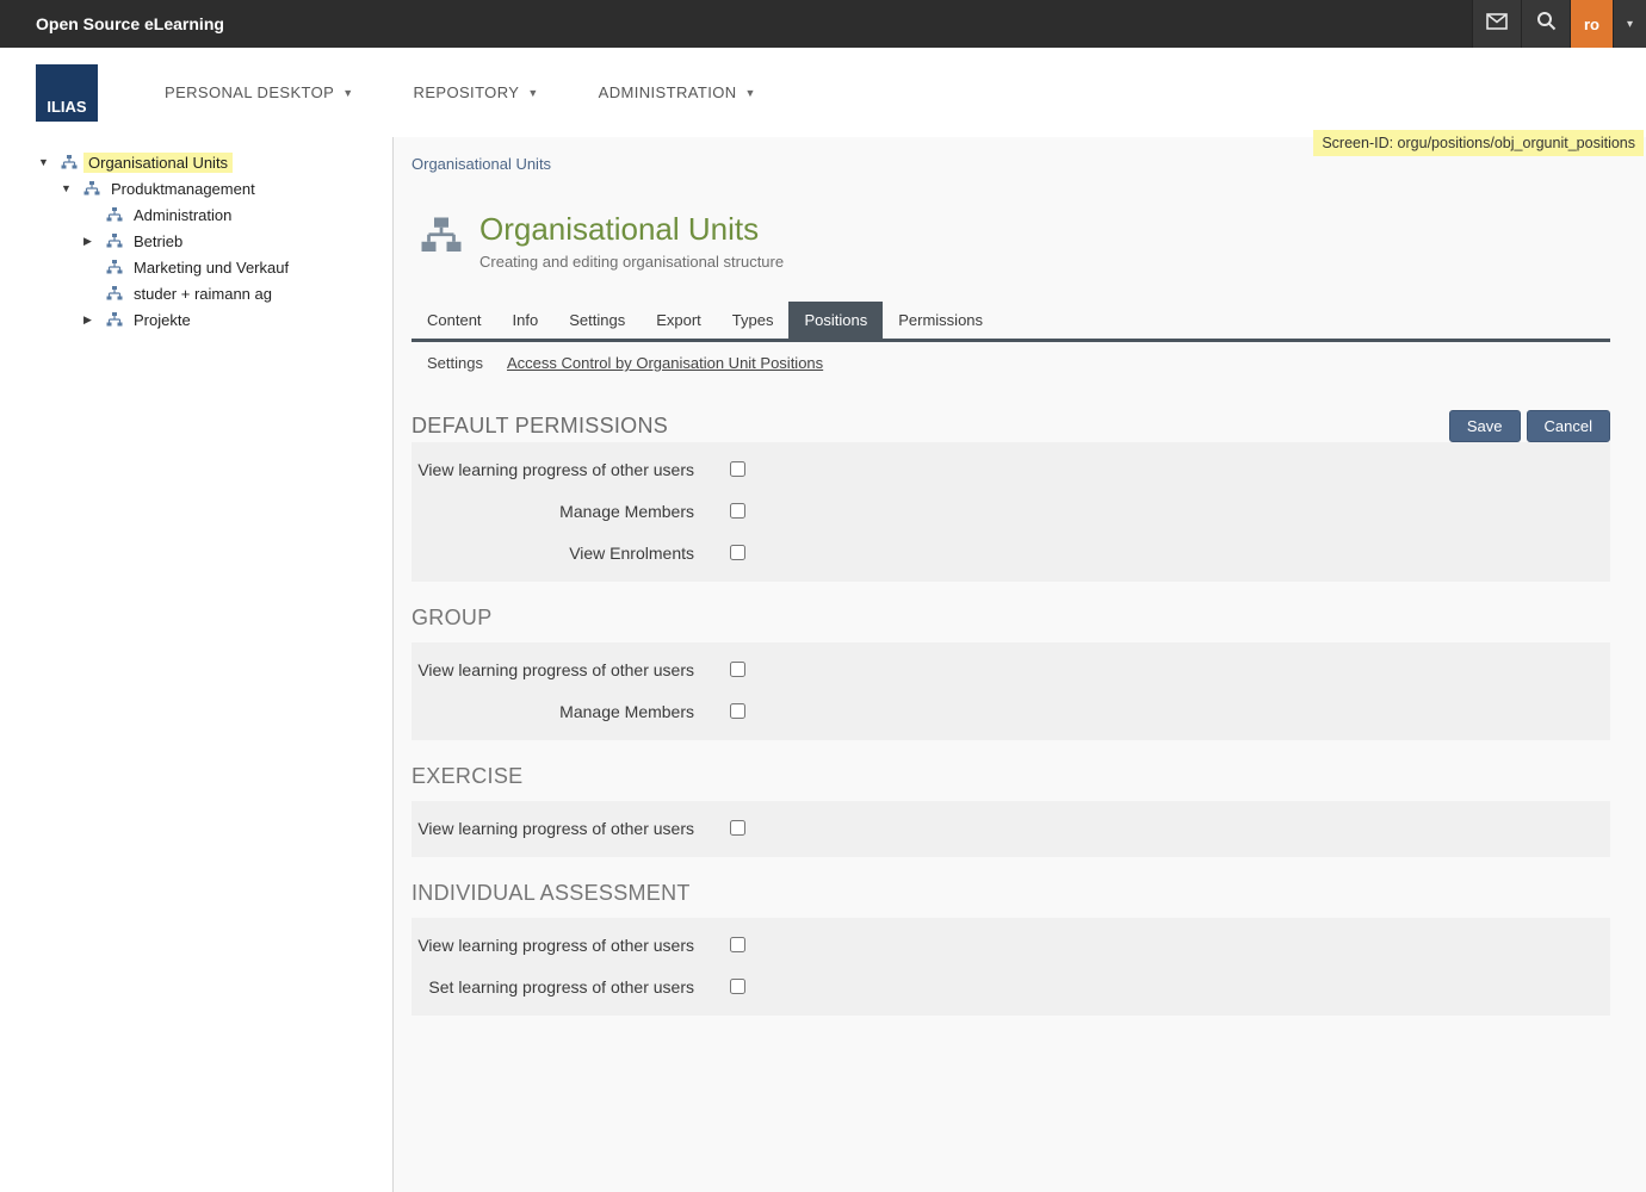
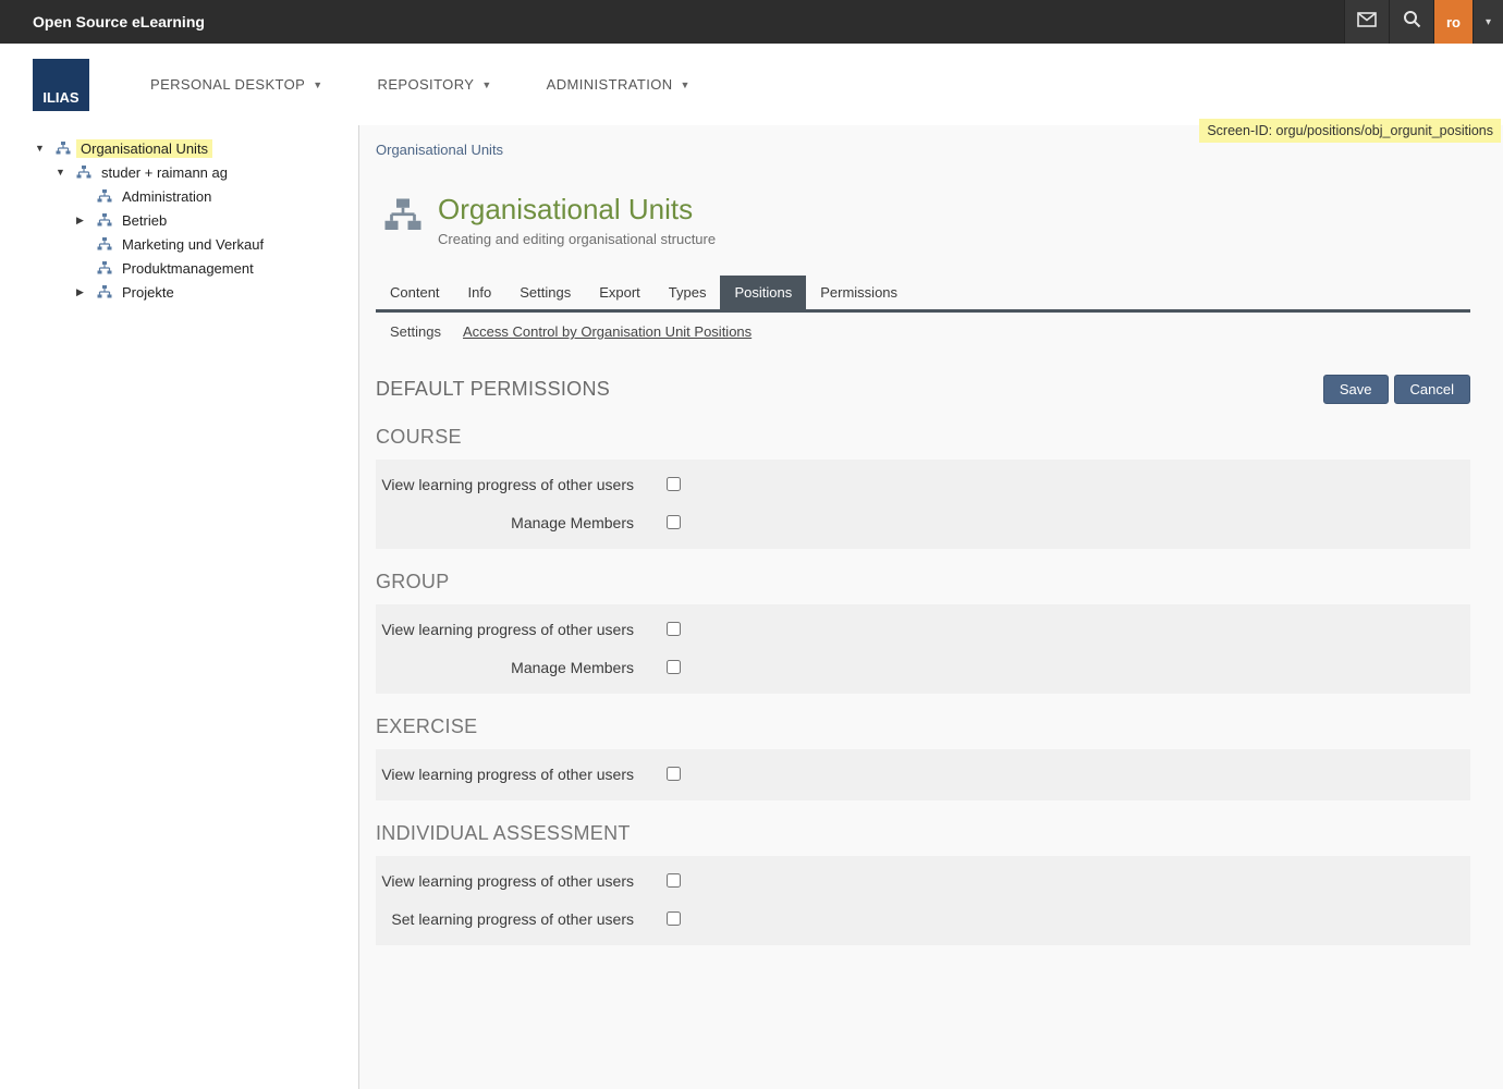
  Open Source eLearning
  ro
  ▾
  ILIAS
  PERSONAL DESKTOP
  ▼
  REPOSITORY
  ▼
  ADMINISTRATION
  ▼
  ▼
  Organisational Units
  ▼
- Produktmanagement
+ studer + raimann ag
  Administration
  ▶
  Betrieb
  Marketing und Verkauf
- studer + raimann ag
+ Produktmanagement
  ▶
  Projekte
  Screen-ID: orgu/positions/obj_orgunit_positions
  Organisational Units
  Organisational Units
  Creating and editing organisational structure
  Content
  Info
  Settings
  Export
  Types
  Positions
  Permissions
  Settings
  Access Control by Organisation Unit Positions
  DEFAULT PERMISSIONS
  Save
  Cancel
+ COURSE
  View learning progress of other users
  Manage Members
- View Enrolments
  GROUP
  View learning progress of other users
  Manage Members
  EXERCISE
  View learning progress of other users
  INDIVIDUAL ASSESSMENT
  View learning progress of other users
  Set learning progress of other users
